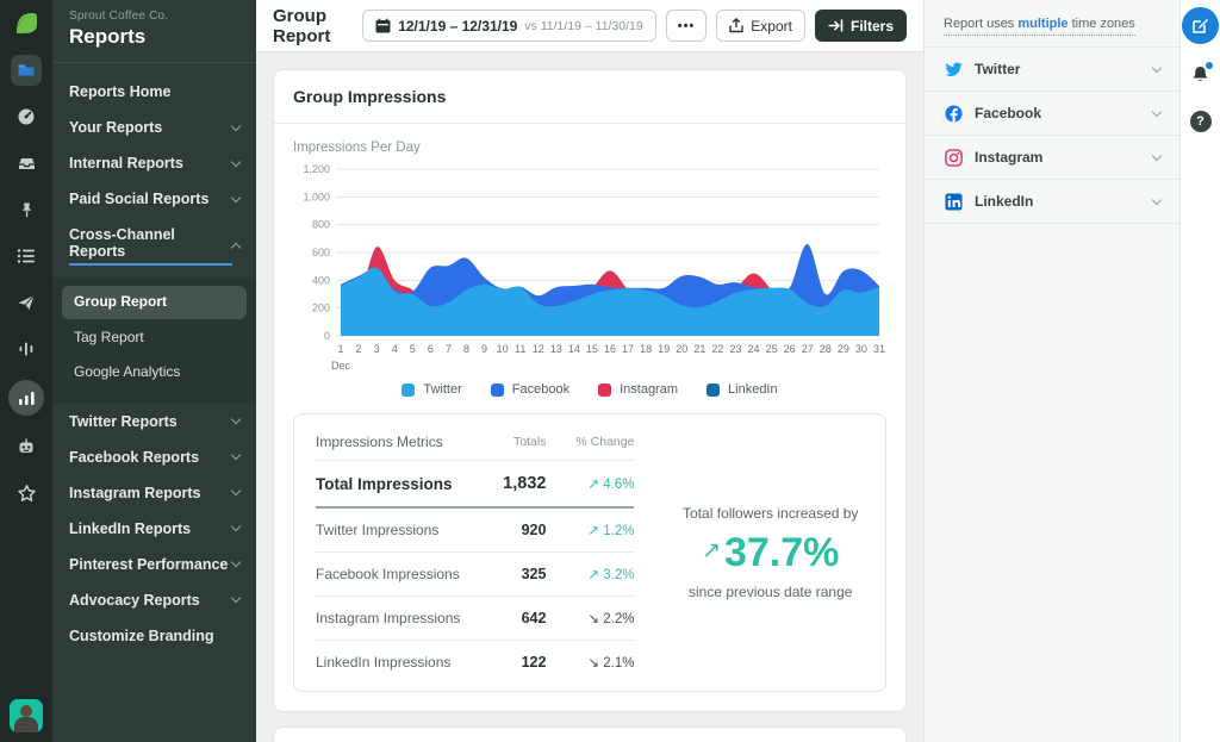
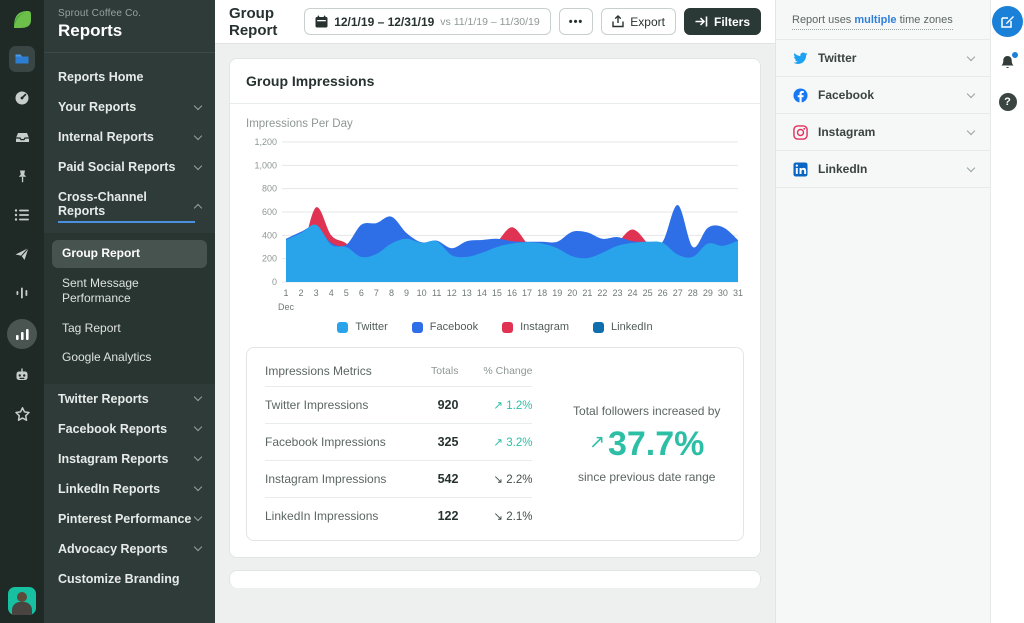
  Sprout Coffee Co.
  Reports
  Reports Home
  Your Reports
  Internal Reports
  Paid Social Reports
  Cross-Channel Reports
  Group Report
+ Sent Message Performance
  Tag Report
  Google Analytics
  Twitter Reports
  Facebook Reports
  Instagram Reports
  LinkedIn Reports
  Pinterest Performance
  Advocacy Reports
  Customize Branding
  Group Report
  12/1/19 – 12/31/19
  vs 11/1/19 – 11/30/19
  •••
  Export
  Filters
  Group Impressions
  Impressions Per Day
  0
  200
  400
  600
  800
  1,000
  1,200
  1
  2
  3
  4
  5
  6
  7
  8
  9
  10
  11
  12
  13
  14
  15
  16
  17
  18
  19
  20
  21
  22
  23
  24
  25
  26
  27
  28
  29
  30
  31
  Dec
  Twitter
  Facebook
  Instagram
  LinkedIn
  Impressions Metrics
  Totals
  % Change
- Total Impressions
- 1,832
- ↗ 4.6%
  Twitter Impressions
  920
  ↗ 1.2%
  Facebook Impressions
  325
  ↗ 3.2%
  Instagram Impressions
- 642
+ 542
  ↘ 2.2%
  LinkedIn Impressions
  122
  ↘ 2.1%
  Total followers increased by
  ↗
  37.7%
  since previous date range
  Report uses multiple time zones
  Twitter
  Facebook
  Instagram
  LinkedIn
  ?
